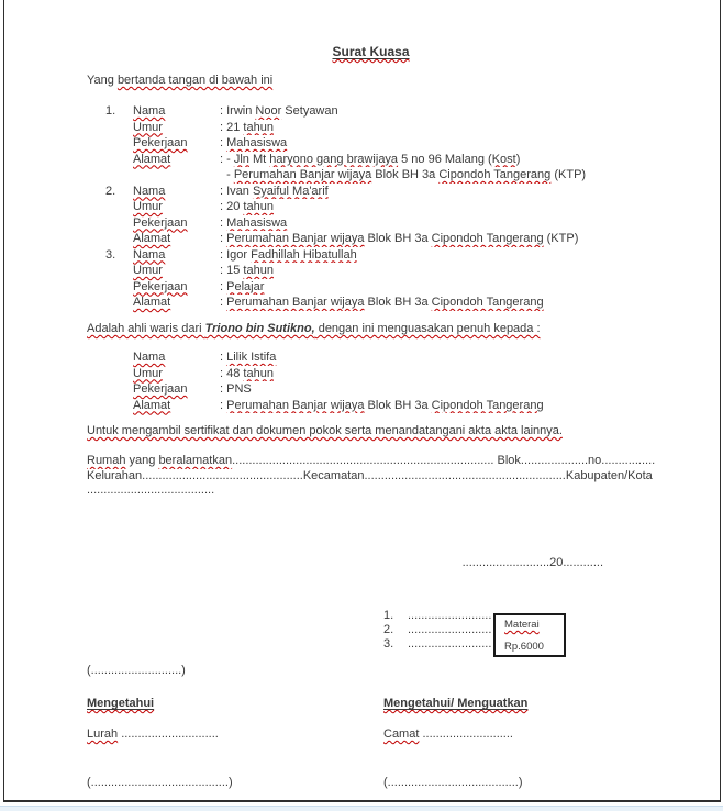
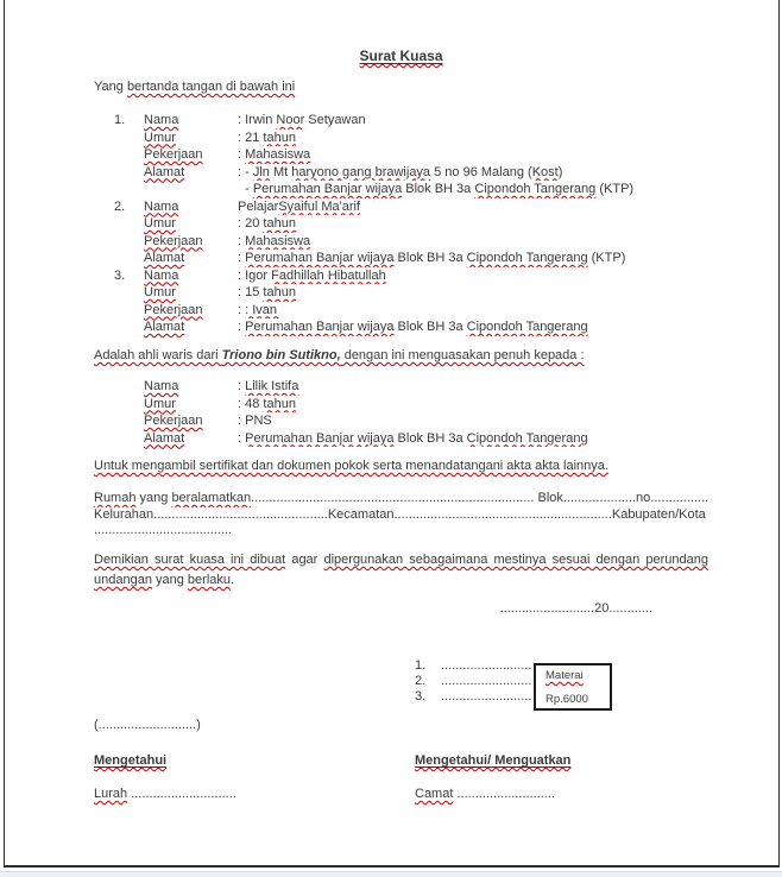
  Surat Kuasa
  Yang bertanda tangan di bawah ini
  1.
  Nama
  : Irwin Noor Setyawan
  Umur
  : 21 tahun
  Pekerjaan
  : Mahasiswa
  Alamat
  : - Jln Mt haryono gang brawijaya 5 no 96 Malang (Kost)
  - Perumahan Banjar wijaya Blok BH 3a Cipondoh Tangerang (KTP)
  2.
  Nama
- : Ivan Syaiful Ma'arif
+ PelajarSyaiful Ma'arif
  Umur
  : 20 tahun
  Pekerjaan
  : Mahasiswa
  Alamat
  : Perumahan Banjar wijaya Blok BH 3a Cipondoh Tangerang (KTP)
  3.
  Nama
  : Igor Fadhillah Hibatullah
  Umur
  : 15 tahun
  Pekerjaan
- : Pelajar
+ : : Ivan
  Alamat
  : Perumahan Banjar wijaya Blok BH 3a Cipondoh Tangerang
  Adalah ahli waris dari Triono bin Sutikno, dengan ini menguasakan penuh kepada :
  Nama
  : Lilik Istifa
  Umur
  : 48 tahun
  Pekerjaan
  : PNS
  Alamat
  : Perumahan Banjar wijaya Blok BH 3a Cipondoh Tangerang
  Untuk mengambil sertifikat dan dokumen pokok serta menandatangani akta akta lainnya.
  Rumah yang beralamatkan.............................................................................. Blok....................no................
  Kelurahan................................................Kecamatan............................................................Kabupaten/Kota
  ......................................
+ Demikian surat kuasa ini dibuat agar dipergunakan sebagaimana mestinya sesuai dengan perundang
+ undangan yang berlaku.
  ..........................20............
  1. .........................
  2. .........................
  3. .........................
  Materai
  Rp.6000
  (...........................)
  Mengetahui
  Mengetahui/ Menguatkan
  Lurah .............................
  Camat ...........................
- (.........................................)
- (.......................................)
